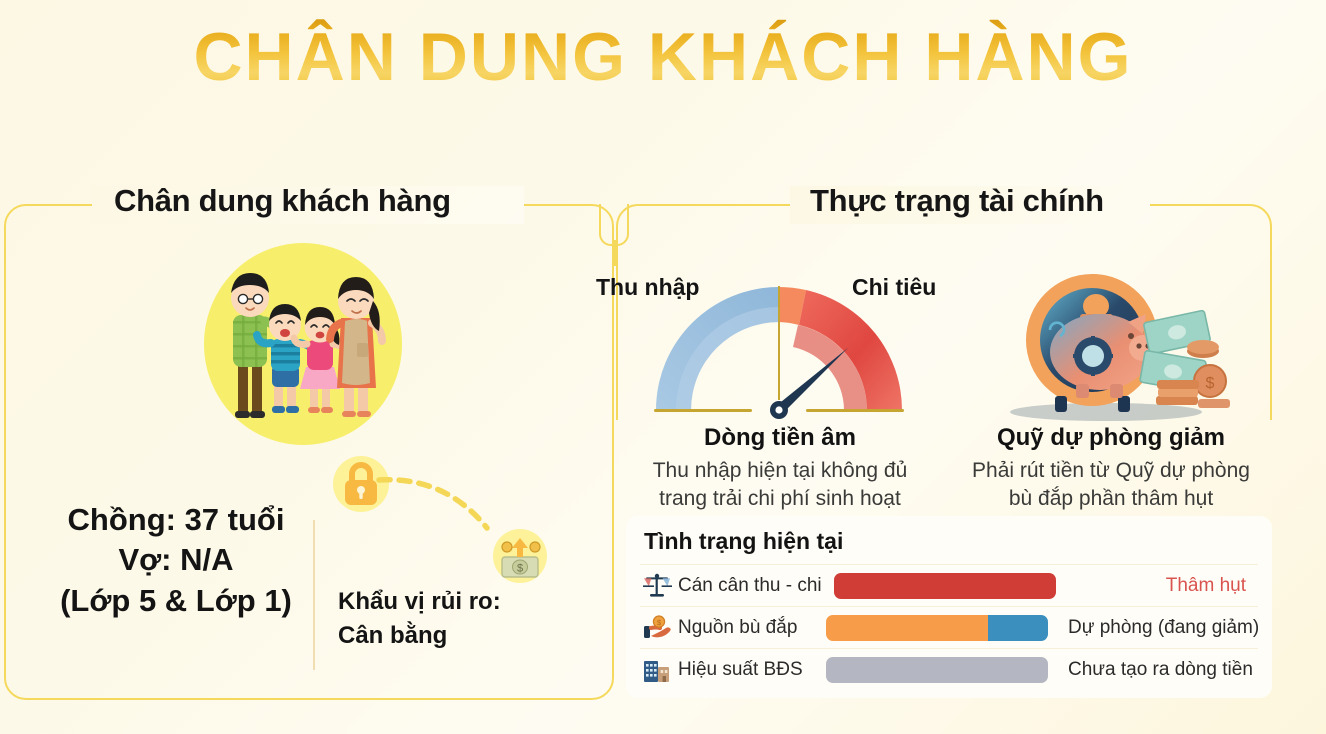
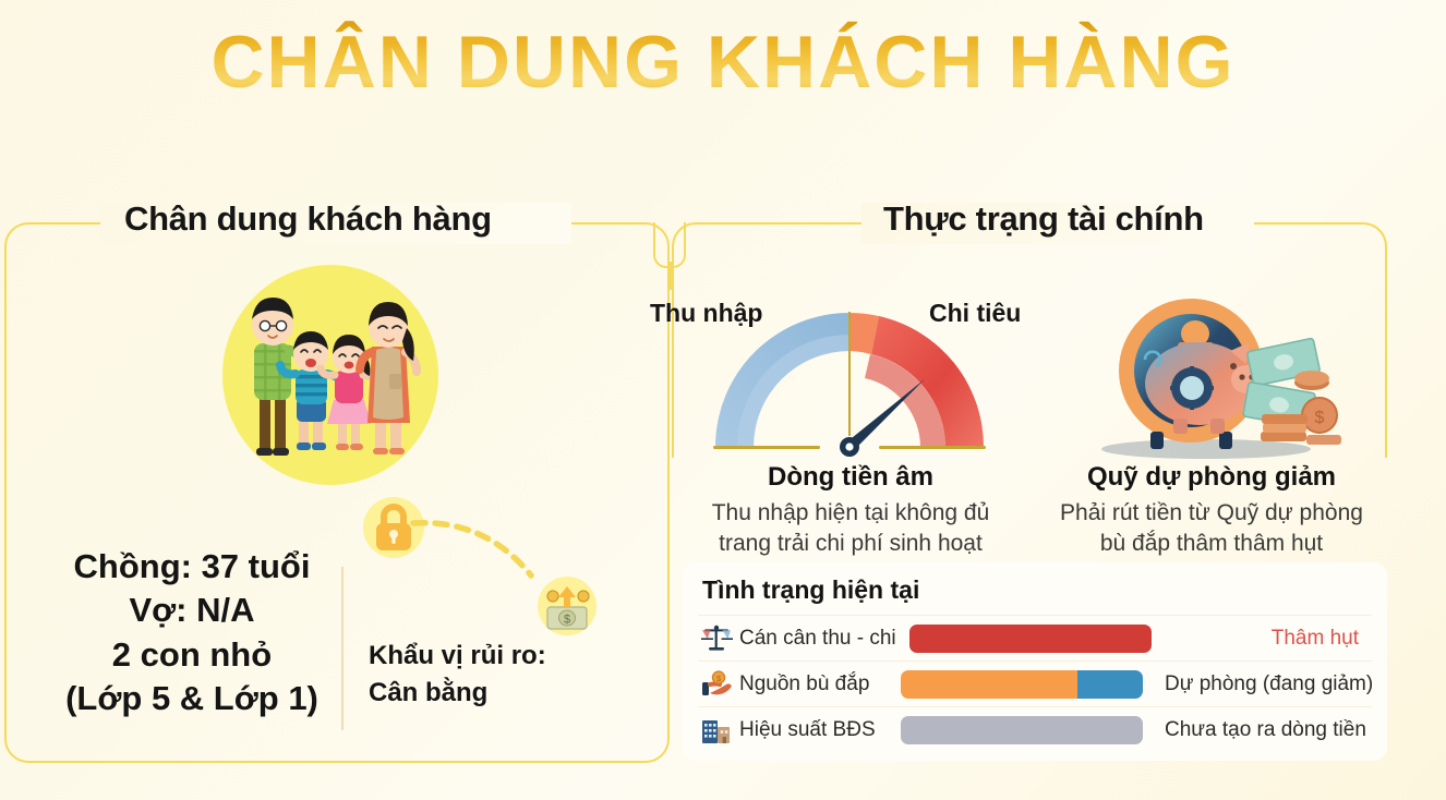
  CHÂN DUNG KHÁCH HÀNG
  Chân dung khách hàng
  Thực trạng tài chính
  Chồng: 37 tuổi
  Vợ: N/A
+ 2 con nhỏ
  (Lớp 5 & Lớp 1)
  $
  Khẩu vị rủi ro:
  Cân bằng
  Thu nhập
  Chi tiêu
  $
  Dòng tiền âm
  Thu nhập hiện tại không đủ
  trang trải chi phí sinh hoạt
  Quỹ dự phòng giảm
  Phải rút tiền từ Quỹ dự phòng
- bù đắp phần thâm hụt
+ bù đắp thâm thâm hụt
  Tình trạng hiện tại
  Cán cân thu - chi
  Thâm hụt
  $
  Nguồn bù đắp
  Dự phòng (đang giảm)
  Hiệu suất BĐS
  Chưa tạo ra dòng tiền
